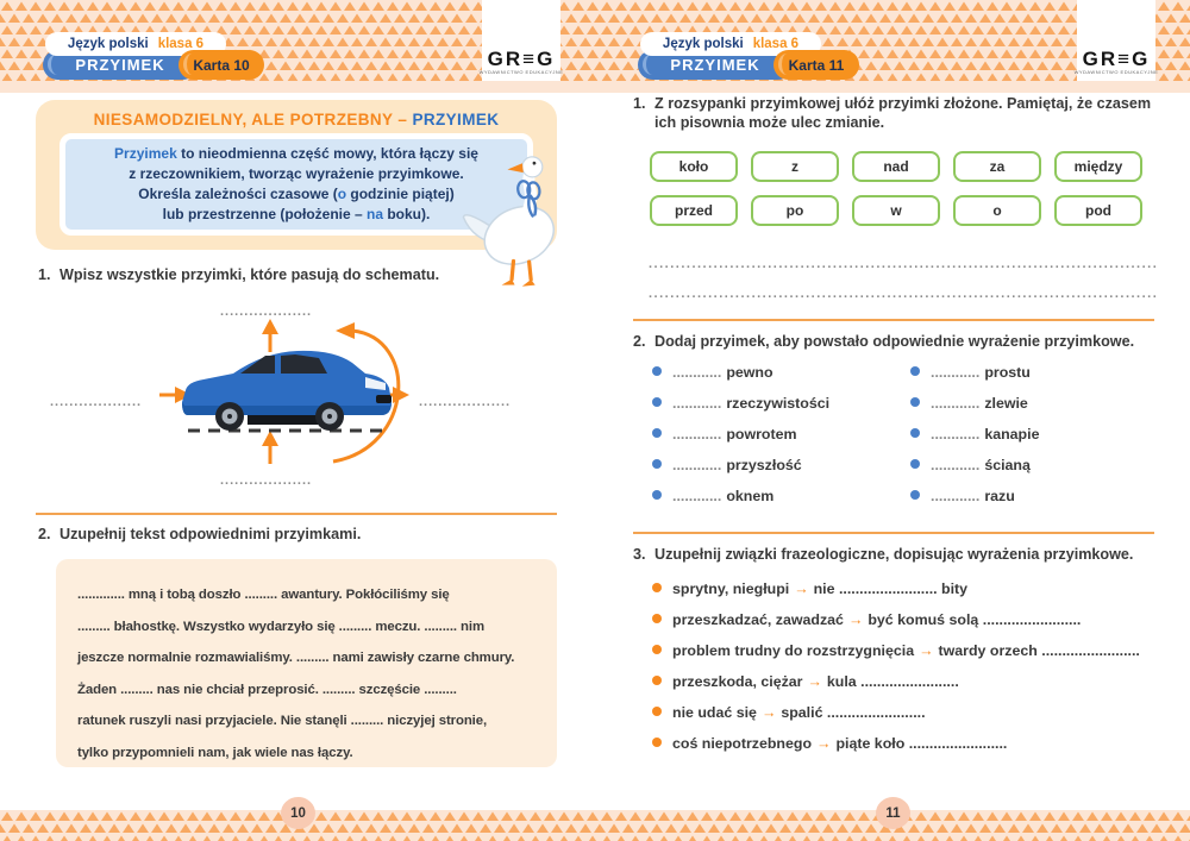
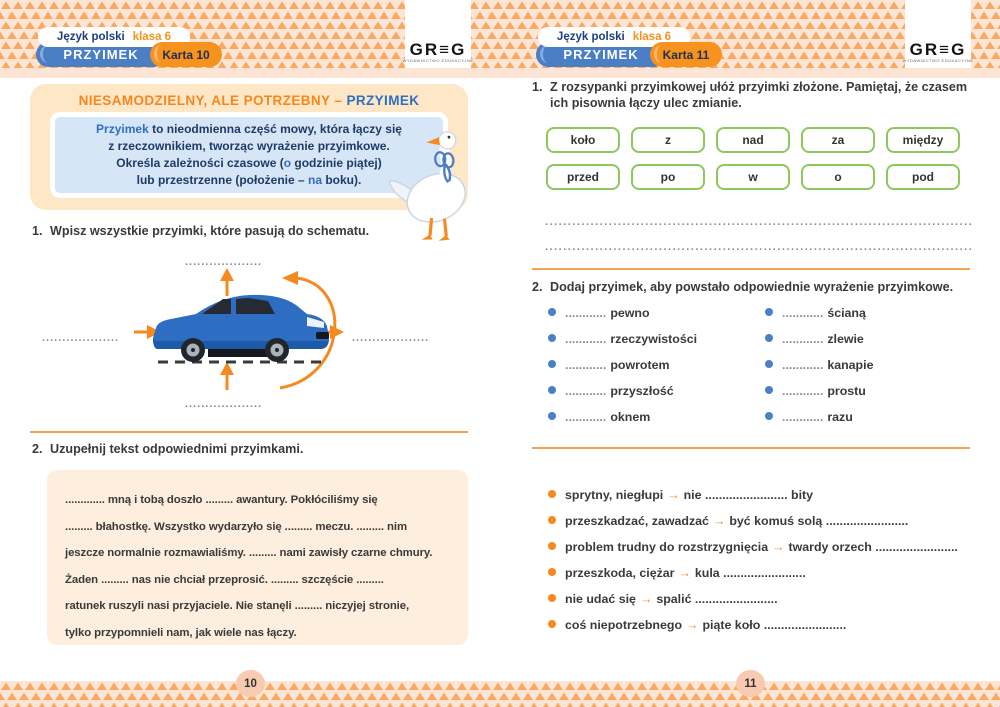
  GR≡G
  GR≡G
  Język polski
  klasa 6
  PRZYIMEK
  Karta 10
  Język polski
  klasa 6
  PRZYIMEK
  Karta 11
  NIESAMODZIELNY, ALE POTRZEBNY – PRZYIMEK
  Przyimek to nieodmienna część mowy, która łączy się
  z rzeczownikiem, tworząc wyrażenie przyimkowe.
  Określa zależności czasowe (o godzinie piątej)
  lub przestrzenne (położenie – na boku).
  1. Wpisz wszystkie przyimki, które pasują do schematu.
  ...................
  ...................
  ...................
  ...................
  2. Uzupełnij tekst odpowiednimi przyimkami.
  ............. mną i tobą doszło ......... awantury. Pokłóciliśmy się
  ......... błahostkę. Wszystko wydarzyło się ......... meczu. ......... nim
  jeszcze normalnie rozmawialiśmy. ......... nami zawisły czarne chmury.
  Żaden ......... nas nie chciał przeprosić. ......... szczęście .........
  ratunek ruszyli nasi przyjaciele. Nie stanęli ......... niczyjej stronie,
  tylko przypomnieli nam, jak wiele nas łączy.
  10
  1. Z rozsypanki przyimkowej ułóż przyimki złożone. Pamiętaj, że czasem
- ich pisownia może ulec zmianie.
+ ich pisownia łączy ulec zmianie.
  koło
  z
  nad
  za
  między
  przed
  po
  w
  o
  pod
  2. Dodaj przyimek, aby powstało odpowiednie wyrażenie przyimkowe.
  ............ pewno
  ............ rzeczywistości
  ............ powrotem
  ............ przyszłość
  ............ oknem
- ............ prostu
+ ............ ścianą
  ............ zlewie
  ............ kanapie
- ............ ścianą
+ ............ prostu
  ............ razu
- 3. Uzupełnij związki frazeologiczne, dopisując wyrażenia przyimkowe.
  sprytny, niegłupi → nie ........................ bity
  przeszkadzać, zawadzać → być komuś solą ........................
  problem trudny do rozstrzygnięcia → twardy orzech ........................
  przeszkoda, ciężar → kula ........................
  nie udać się → spalić ........................
  coś niepotrzebnego → piąte koło ........................
  11
